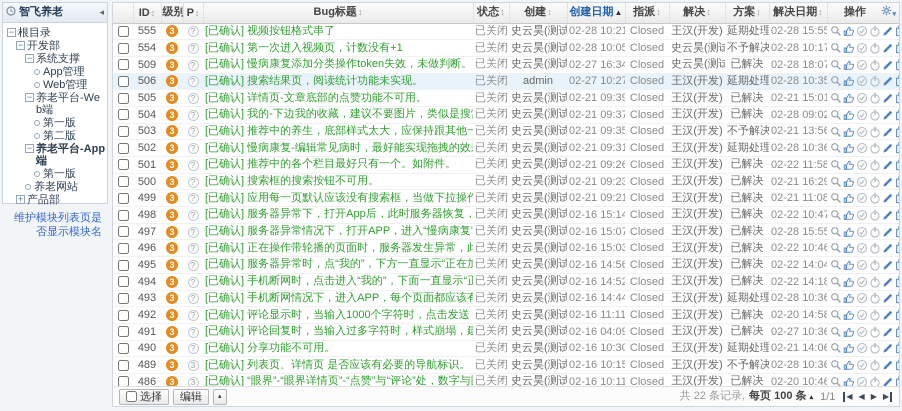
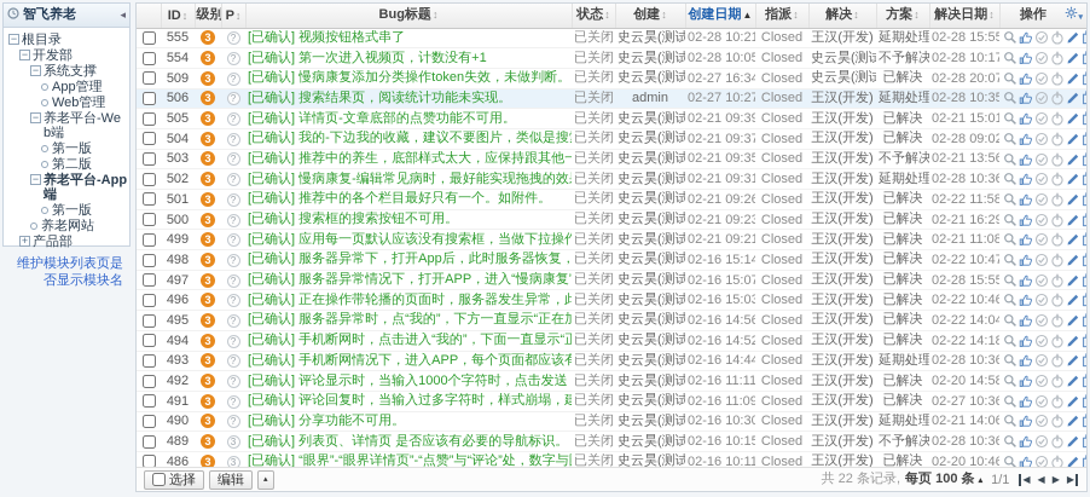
  智飞养老
  ◂
  −
  根目录
  −
  开发部
  −
  系统支撑
  App管理
  Web管理
  −
  养老平台-Web端
  第一版
  第二版
  −
  养老平台-App端
  第一版
  养老网站
  +
  产品部
  维护模块列表页是否显示模块名
  	ID↕	级别	P↕	Bug标题↕	状态↕	创建↕	创建日期▲	指派↕	解决↕	方案↕	解决日期↕	操作
  	555	3	?	[已确认] 视频按钮格式串了	已关闭	史云昊(测试	02-28 10:21	Closed	王汉(开发)	延期处理	02-28 15:55
  	554	3	?	[已确认] 第一次进入视频页，计数没有+1	已关闭	史云昊(测试	02-28 10:05	Closed	史云昊(测试	不予解决	02-28 10:17
- 	509	3	?	[已确认] 慢病康复添加分类操作token失效，未做判断。	已关闭	史云昊(测试	02-27 16:34	Closed	史云昊(测试	已解决	02-28 18:07
+ 	509	3	?	[已确认] 慢病康复添加分类操作token失效，未做判断。	已关闭	史云昊(测试	02-27 16:34	Closed	史云昊(测试	已解决	02-28 20:07
  	506	3	?	[已确认] 搜索结果页，阅读统计功能未实现。	已关闭	admin	02-27 10:27	Closed	王汉(开发)	延期处理	02-28 10:35
  	505	3	?	[已确认] 详情页-文章底部的点赞功能不可用。	已关闭	史云昊(测试	02-21 09:39	Closed	王汉(开发)	已解决	02-21 15:01
  	504	3	?	[已确认] 我的-下边我的收藏，建议不要图片，类似是搜	已关闭	史云昊(测试	02-21 09:37	Closed	王汉(开发)	已解决	02-28 09:02
  	503	3	?	[已确认] 推荐中的养生，底部样式太大，应保持跟其他一	已关闭	史云昊(测试	02-21 09:35	Closed	王汉(开发)	不予解决	02-21 13:56
  	502	3	?	[已确认] 慢病康复-编辑常见病时，最好能实现拖拽的效	已关闭	史云昊(测试	02-21 09:31	Closed	王汉(开发)	延期处理	02-28 10:36
  	501	3	?	[已确认] 推荐中的各个栏目最好只有一个。如附件。	已关闭	史云昊(测试	02-21 09:26	Closed	王汉(开发)	已解决	02-22 11:58
  	500	3	?	[已确认] 搜索框的搜索按钮不可用。	已关闭	史云昊(测试	02-21 09:23	Closed	王汉(开发)	已解决	02-21 16:29
  	499	3	?	[已确认] 应用每一页默认应该没有搜索框，当做下拉操作	已关闭	史云昊(测试	02-21 09:21	Closed	王汉(开发)	已解决	02-21 11:08
  	497	3	?	[已确认] 服务器异常情况下，打开APP，进入“慢病康复”	已关闭	史云昊(测试	02-16 15:07	Closed	王汉(开发)	已解决	02-28 15:55
  	496	3	?	[已确认] 正在操作带轮播的页面时，服务器发生异常，此	已关闭	史云昊(测试	02-16 15:03	Closed	王汉(开发)	已解决	02-22 10:46
  	495	3	?	[已确认] 服务器异常时，点“我的”，下方一直显示“正在加	已关闭	史云昊(测试	02-16 14:56	Closed	王汉(开发)	已解决	02-22 14:04
  	494	3	?	[已确认] 手机断网时，点击进入“我的”，下面一直显示“正	已关闭	史云昊(测试	02-16 14:52	Closed	王汉(开发)	已解决	02-22 14:18
  	493	3	?	[已确认] 手机断网情况下，进入APP，每个页面都应该有	已关闭	史云昊(测试	02-16 14:44	Closed	王汉(开发)	延期处理	02-28 10:36
  	492	3	?	[已确认] 评论显示时，当输入1000个字符时，点击发送	已关闭	史云昊(测试	02-16 11:11	Closed	王汉(开发)	已解决	02-20 14:58
- 	491	3	?	[已确认] 评论回复时，当输入过多字符时，样式崩塌，建	已关闭	史云昊(测试	02-16 04:09	Closed	王汉(开发)	已解决	02-27 10:36
+ 	491	3	?	[已确认] 评论回复时，当输入过多字符时，样式崩塌，建	已关闭	史云昊(测试	02-16 11:09	Closed	王汉(开发)	已解决	02-27 10:36
  	490	3	?	[已确认] 分享功能不可用。	已关闭	史云昊(测试	02-16 10:30	Closed	王汉(开发)	延期处理	02-21 14:06
  	489	3	3	[已确认] 列表页、详情页 是否应该有必要的导航标识。	已关闭	史云昊(测试	02-16 10:15	Closed	王汉(开发)	不予解决	02-28 10:36
  	486	3	3	[已确认] “眼界”-“眼界详情页”-“点赞”与“评论”处，数字与	已关闭	史云昊(测试	02-16 10:11	Closed	王汉(开发)	已解决	02-20 10:46
  选择
  编辑
  共 22 条记录,
  每页 100 条
  1/1
  ◀
  ◀
  ▶
  ▶
